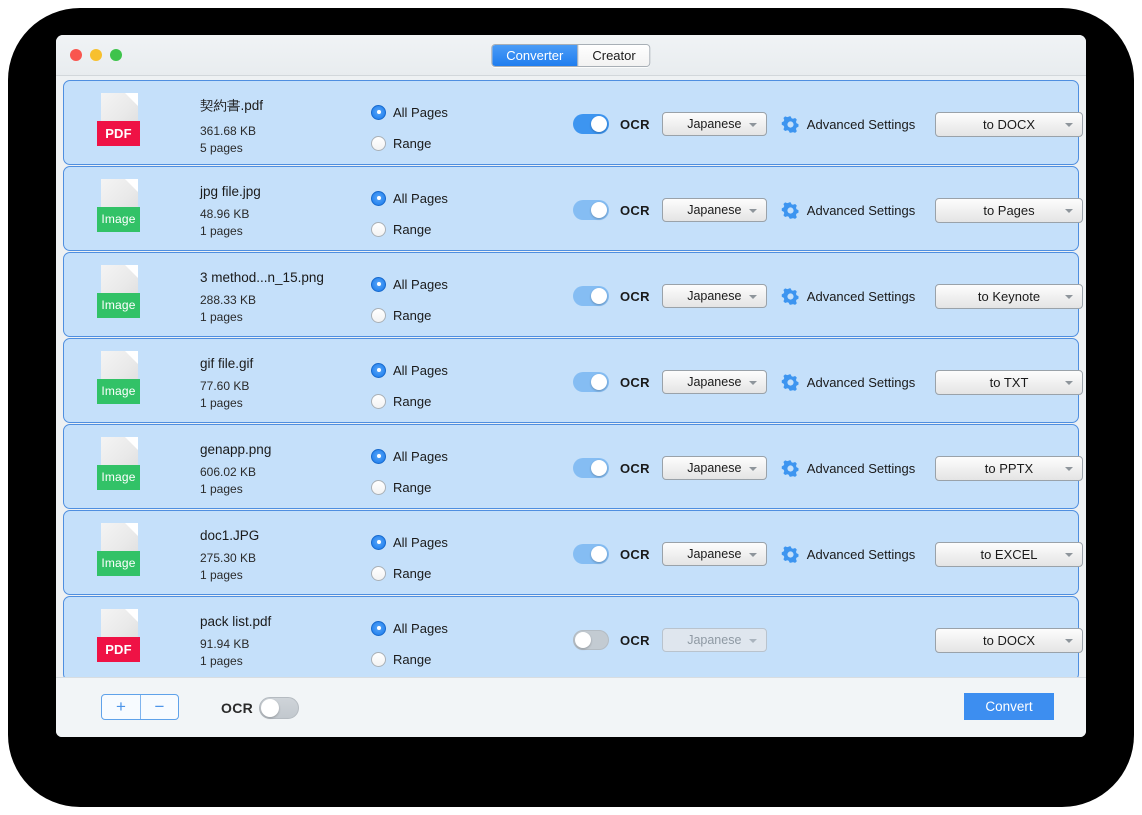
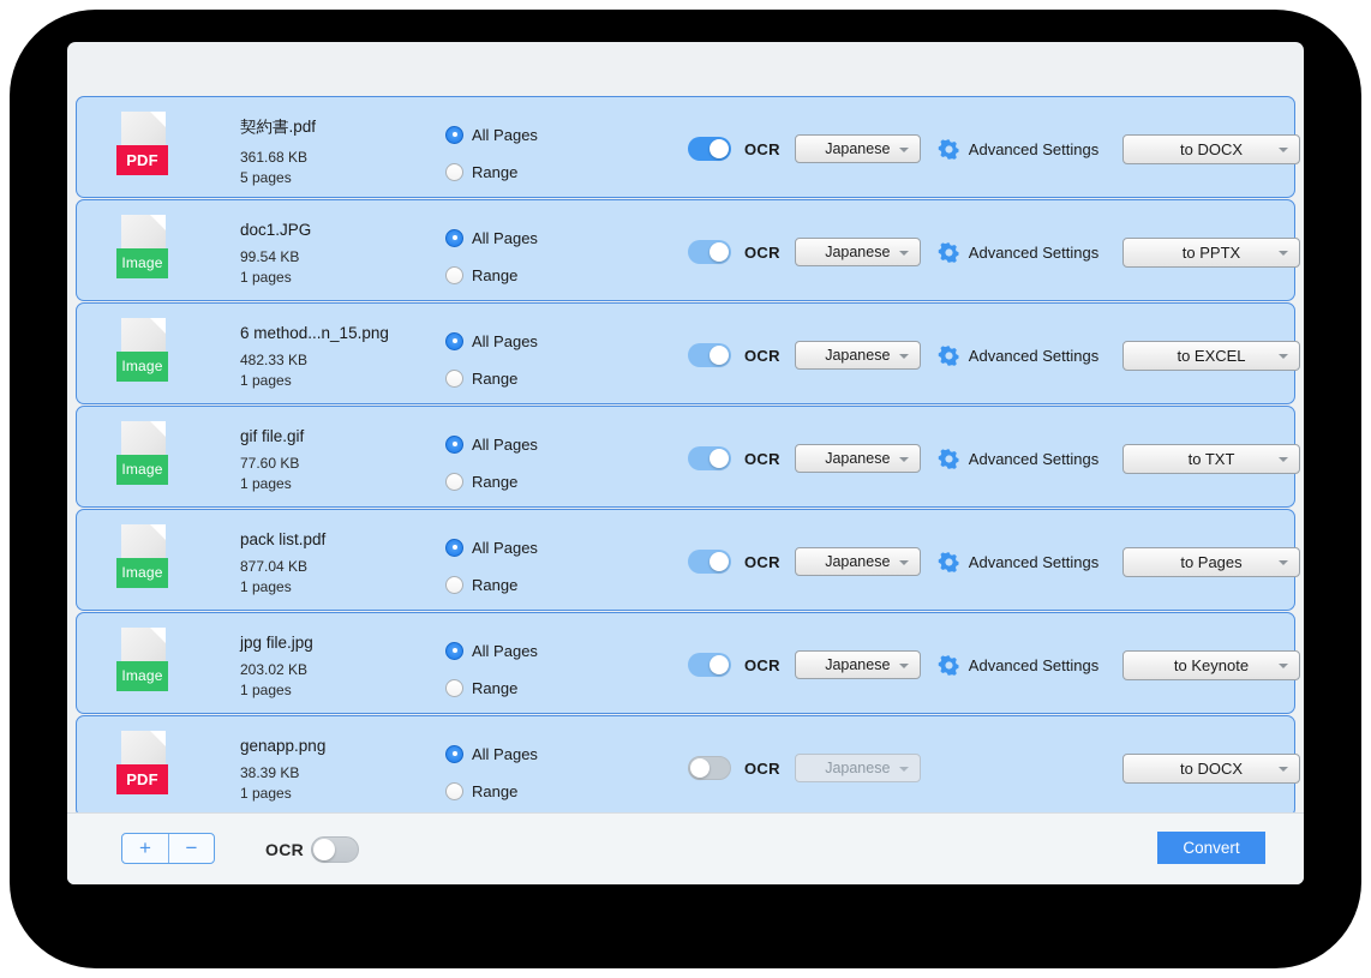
- Converter
- Creator
  PDF
  契約書.pdf
  361.68 KB
  5 pages
  All Pages
  Range
  OCR
  Japanese
  Advanced Settings
  to DOCX
  Image
- jpg file.jpg
+ doc1.JPG
- 48.96 KB
+ 99.54 KB
  1 pages
  All Pages
  Range
  OCR
  Japanese
  Advanced Settings
- to Pages
+ to PPTX
  Image
- 3 method...n_15.png
+ 6 method...n_15.png
- 288.33 KB
+ 482.33 KB
  1 pages
  All Pages
  Range
  OCR
  Japanese
  Advanced Settings
- to Keynote
+ to EXCEL
  Image
  gif file.gif
  77.60 KB
  1 pages
  All Pages
  Range
  OCR
  Japanese
  Advanced Settings
  to TXT
  Image
- genapp.png
+ pack list.pdf
- 606.02 KB
+ 877.04 KB
  1 pages
  All Pages
  Range
  OCR
  Japanese
  Advanced Settings
- to PPTX
+ to Pages
  Image
- doc1.JPG
+ jpg file.jpg
- 275.30 KB
+ 203.02 KB
  1 pages
  All Pages
  Range
  OCR
  Japanese
  Advanced Settings
- to EXCEL
+ to Keynote
  PDF
- pack list.pdf
+ genapp.png
- 91.94 KB
+ 38.39 KB
  1 pages
  All Pages
  Range
  OCR
  Japanese
  to DOCX
  +
  −
  OCR
  Convert
